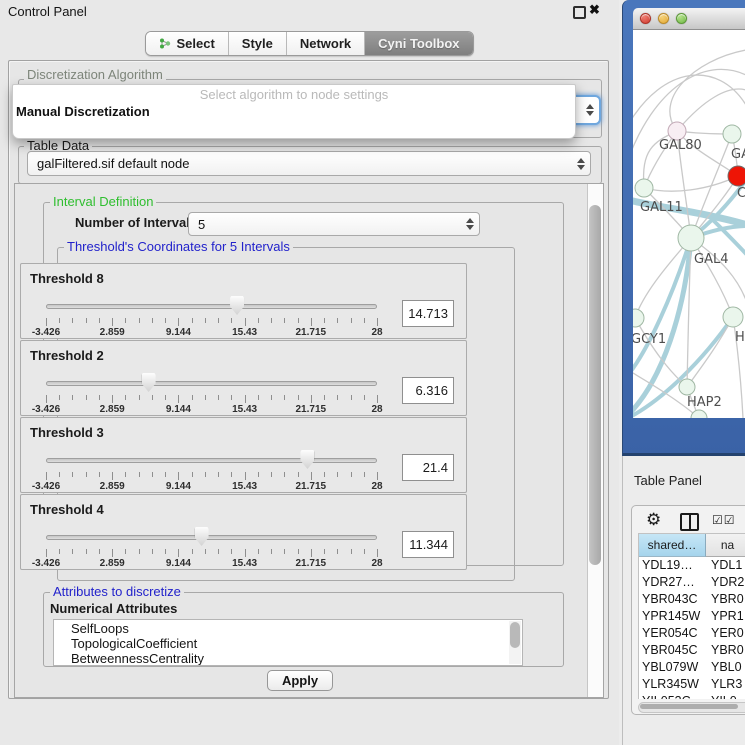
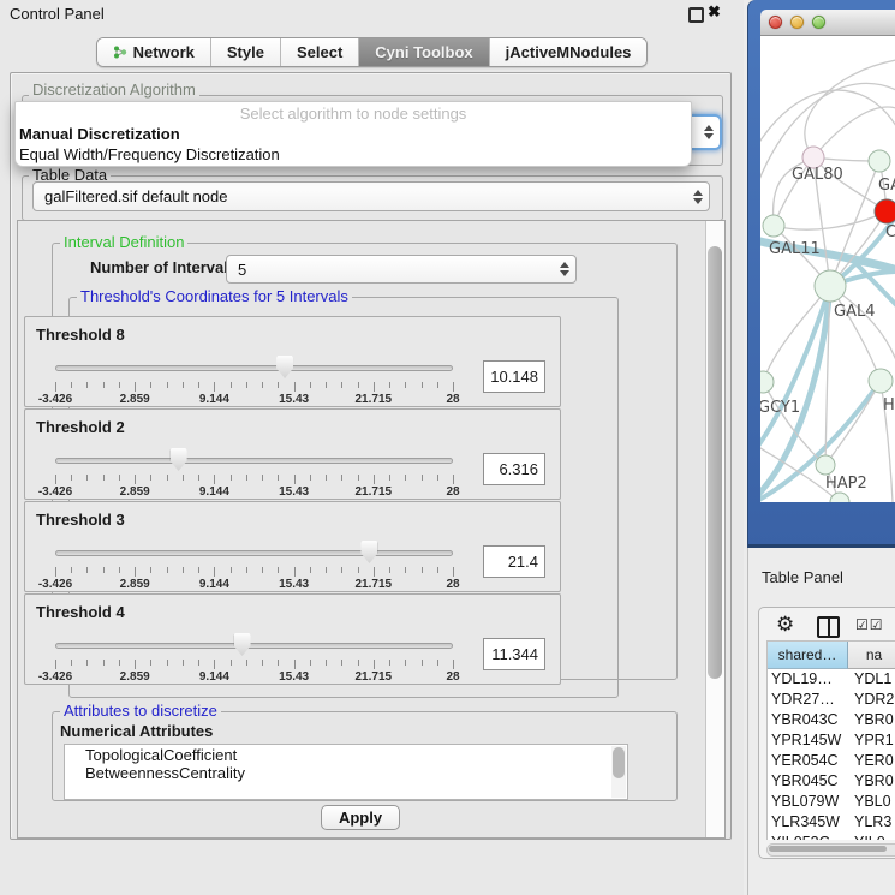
  Control Panel
  ✖
- Select
+ Network
  Style
- Network
+ Select
  Cyni Toolbox
+ jActiveMNodules
  Discretization Algorithm
  Table Data
  galFiltered.sif default node
  Interval Definition
  Number of Interva
  5
  Threshold's Coordinates for 5 Intervals
  Threshold 8
  -3.426
  2.859
  9.144
  15.43
  21.715
  28
- 14.713
+ 10.148
  Threshold 2
  -3.426
  2.859
  9.144
  15.43
  21.715
  28
  6.316
  Threshold 3
  -3.426
  2.859
  9.144
  15.43
  21.715
  28
  21.4
  Threshold 4
  -3.426
  2.859
  9.144
  15.43
  21.715
  28
  11.344
  Attributes to discretize
  Numerical Attributes
- SelfLoops
  TopologicalCoefficient
  BetweennessCentrality
  Apply
  Select algorithm to node settings
  Manual Discretization
+ Equal Width/Frequency Discretization
  GAL80
  C
  GAL11
  GAL4
  GCY1
  H
  HAP2
  Table Panel
  ⚙
  ☑☑
  shared…
  na
  YDL19…
  YDL1
  YDR27…
  YDR2
  YBR043C
  YBR0
  YPR145W
  YPR1
  YER054C
  YER0
  YBR045C
  YBR0
  YBL079W
  YBL0
  YLR345W
  YLR3
